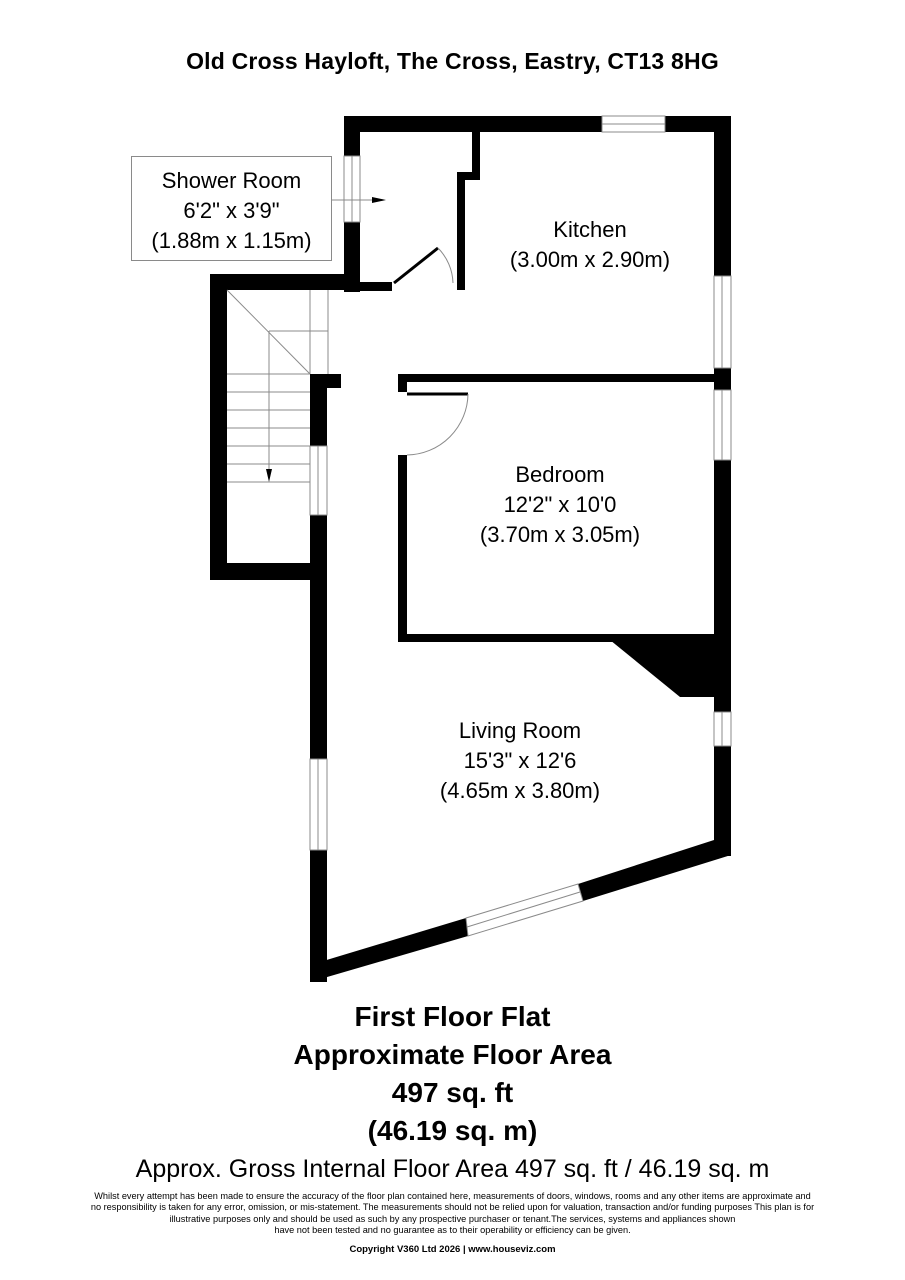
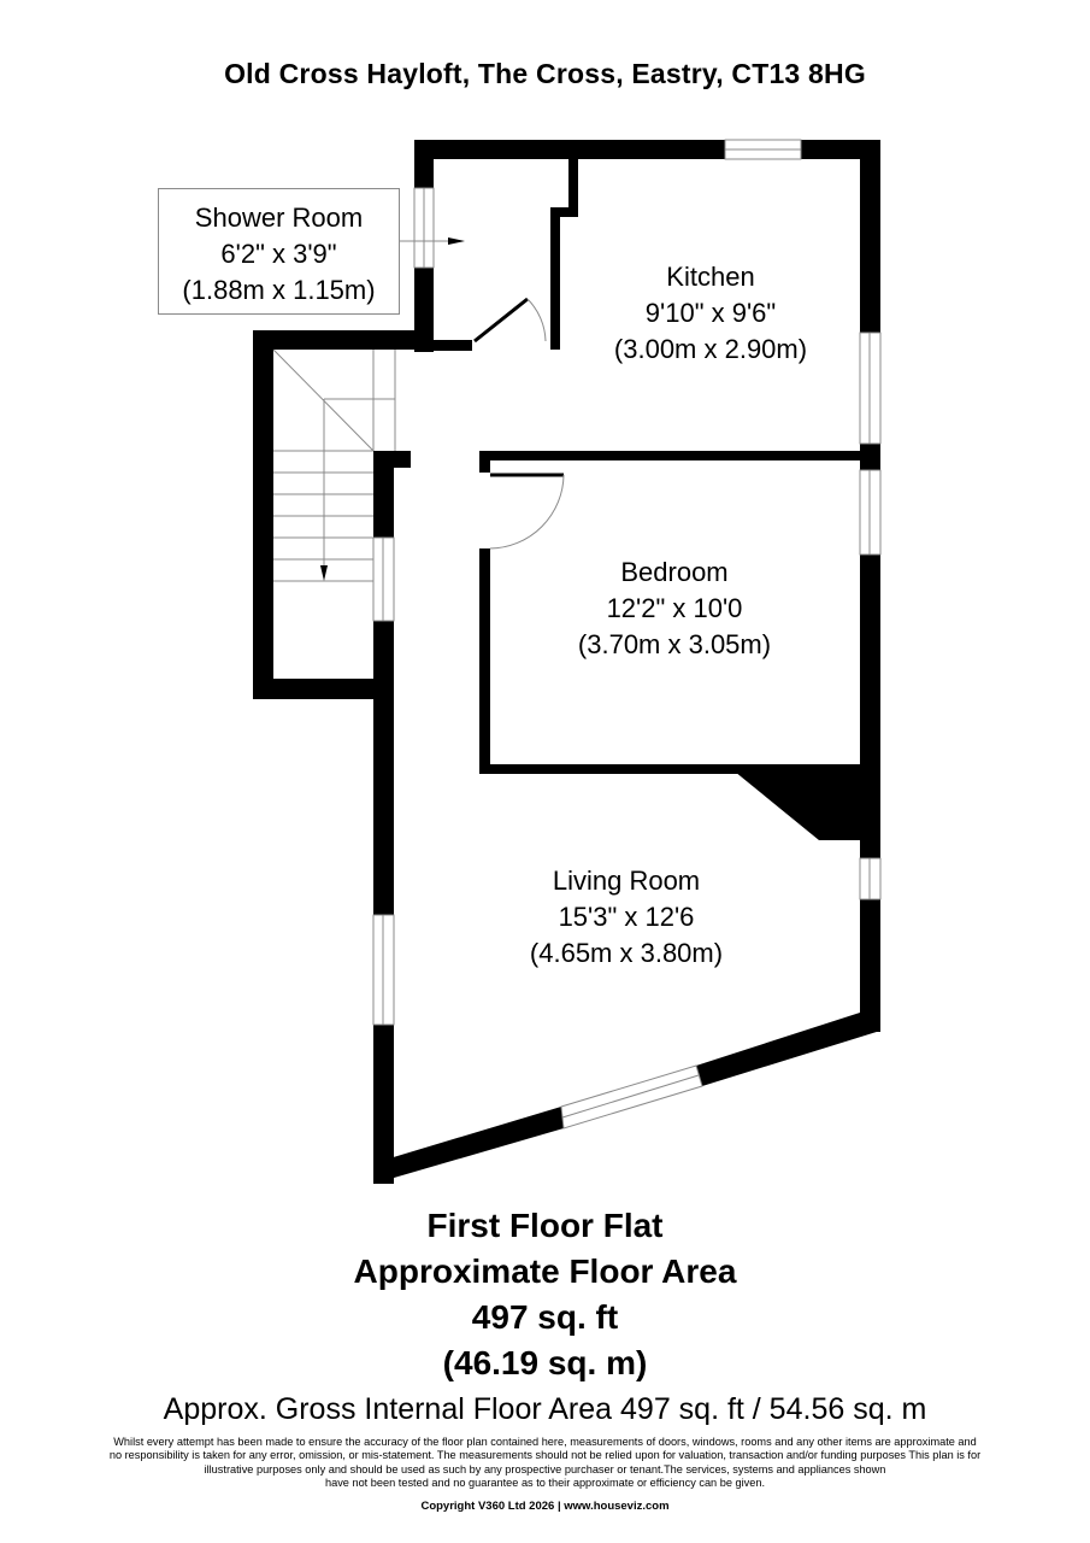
  Old Cross Hayloft, The Cross, Eastry, CT13 8HG
  Shower Room
  6'2" x 3'9"
  (1.88m x 1.15m)
  Kitchen
+ 9'10" x 9'6"
  (3.00m x 2.90m)
  Bedroom
  12'2" x 10'0
  (3.70m x 3.05m)
  Living Room
  15'3" x 12'6
  (4.65m x 3.80m)
  First Floor Flat
  Approximate Floor Area
  497 sq. ft
  (46.19 sq. m)
- Approx. Gross Internal Floor Area 497 sq. ft / 46.19 sq. m
+ Approx. Gross Internal Floor Area 497 sq. ft / 54.56 sq. m
  Whilst every attempt has been made to ensure the accuracy of the floor plan contained here, measurements of doors, windows, rooms and any other items are approximate and
  no responsibility is taken for any error, omission, or mis-statement. The measurements should not be relied upon for valuation, transaction and/or funding purposes This plan is for
  illustrative purposes only and should be used as such by any prospective purchaser or tenant.The services, systems and appliances shown
- have not been tested and no guarantee as to their operability or efficiency can be given.
+ have not been tested and no guarantee as to their approximate or efficiency can be given.
  Copyright V360 Ltd 2026 | www.houseviz.com
